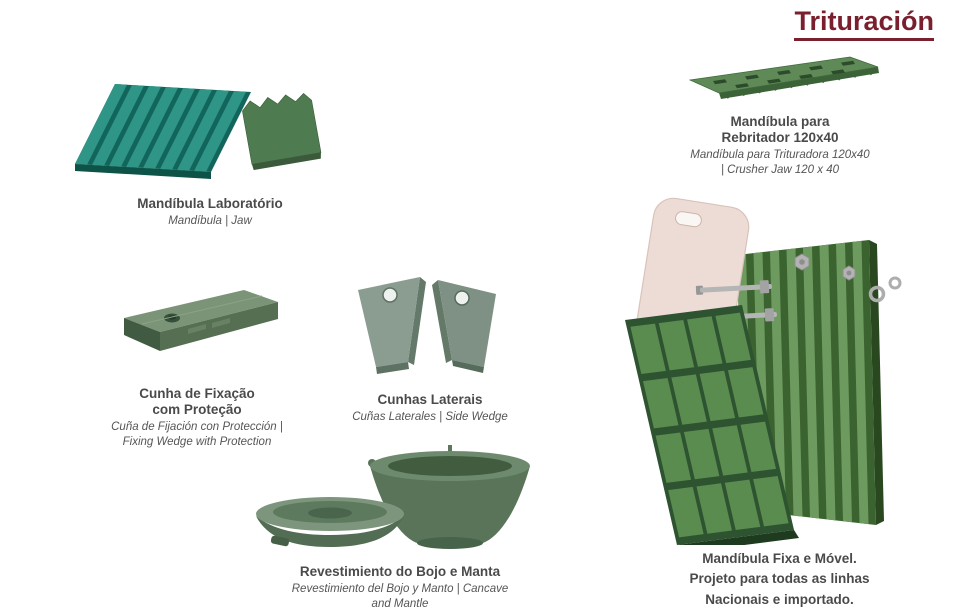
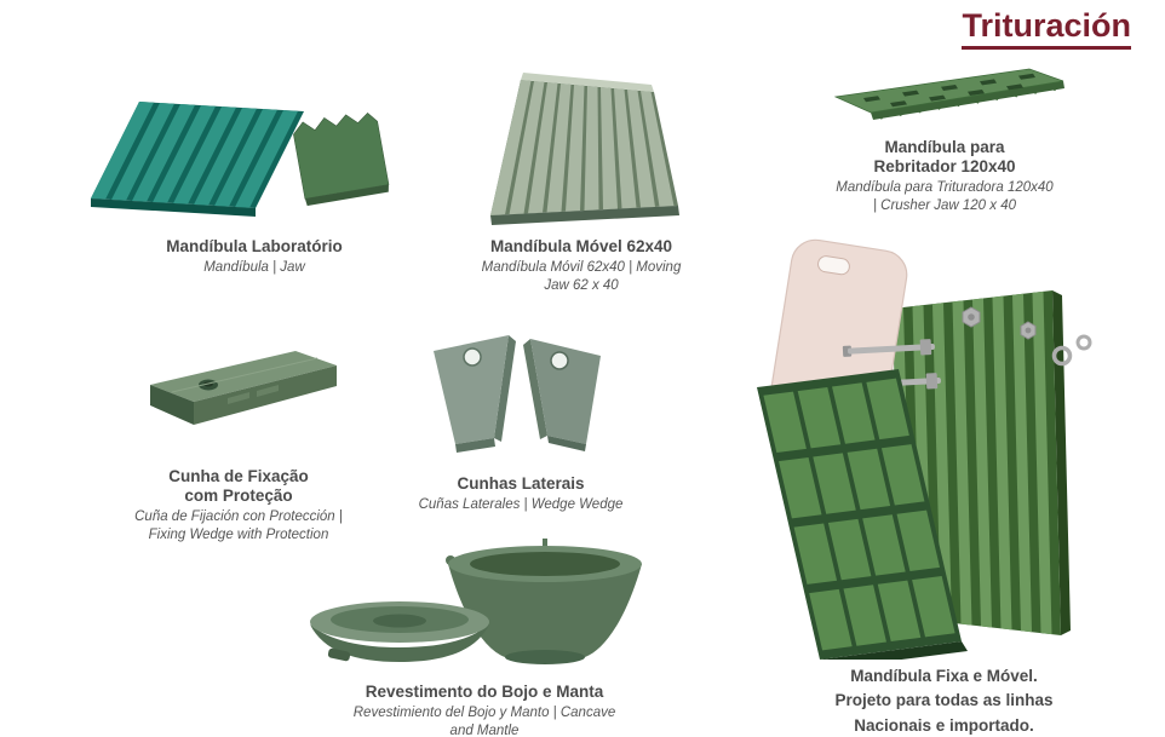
  Trituración
  Mandíbula Laboratório
  Mandíbula | Jaw
+ Mandíbula Móvel 62x40
+ Mandíbula Móvil 62x40 | Moving
+ Jaw 62 x 40
  Mandíbula para
  Rebritador 120x40
  Mandíbula para Trituradora 120x40
  | Crusher Jaw 120 x 40
  Cunha de Fixação
  com Proteção
  Cuña de Fijación con Protección |
  Fixing Wedge with Protection
  Cunhas Laterais
- Cuñas Laterales | Side Wedge
+ Cuñas Laterales | Wedge Wedge
- Revestimiento do Bojo e Manta
+ Revestimento do Bojo e Manta
  Revestimiento del Bojo y Manto | Cancave
  and Mantle
  Mandíbula Fixa e Móvel.
  Projeto para todas as linhas
  Nacionais e importado.
